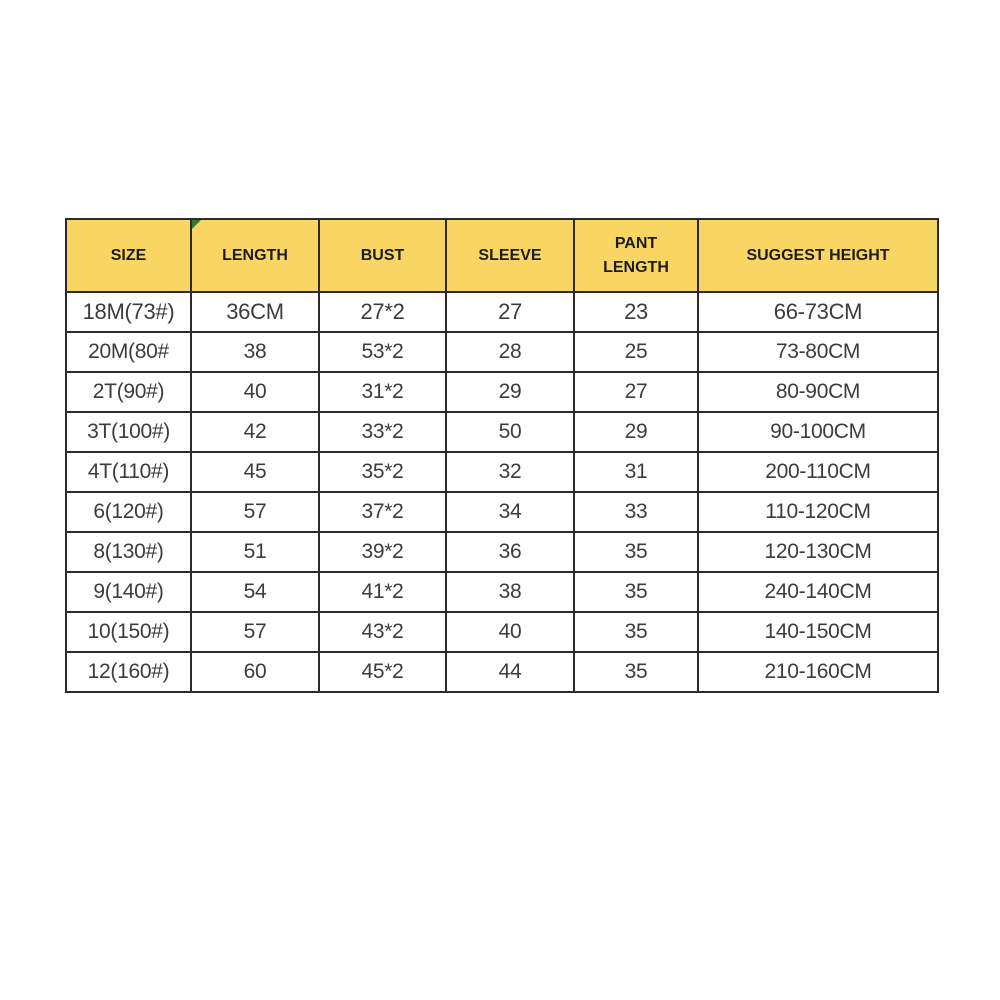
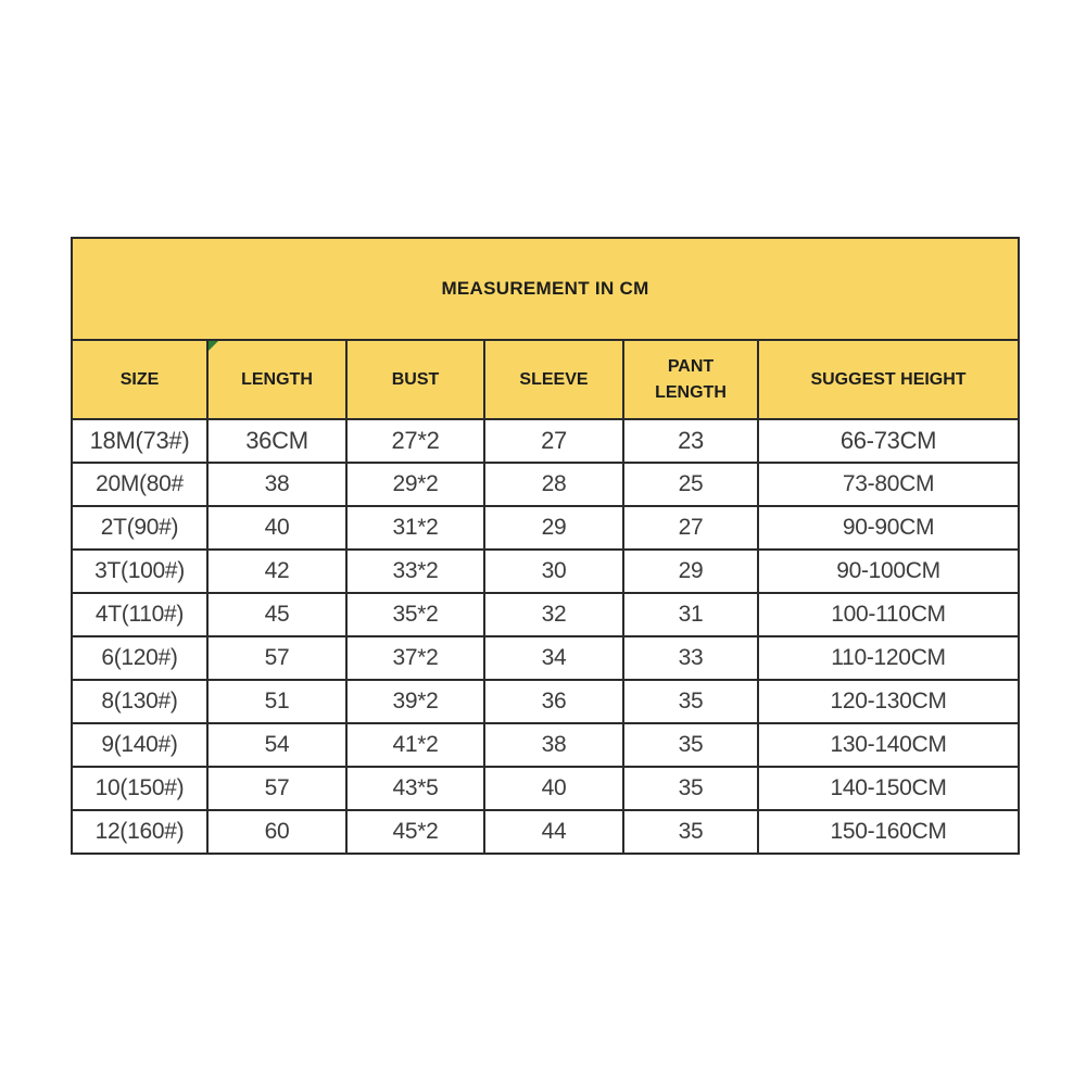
+ MEASUREMENT IN CM
  SIZE	LENGTH	BUST	SLEEVE	PANT LENGTH	SUGGEST HEIGHT
  18M(73#)	36CM	27*2	27	23	66-73CM
- 20M(80#	38	53*2	28	25	73-80CM
+ 20M(80#	38	29*2	28	25	73-80CM
- 2T(90#)	40	31*2	29	27	80-90CM
+ 2T(90#)	40	31*2	29	27	90-90CM
- 3T(100#)	42	33*2	50	29	90-100CM
+ 3T(100#)	42	33*2	30	29	90-100CM
- 4T(110#)	45	35*2	32	31	200-110CM
+ 4T(110#)	45	35*2	32	31	100-110CM
  6(120#)	57	37*2	34	33	110-120CM
  8(130#)	51	39*2	36	35	120-130CM
- 9(140#)	54	41*2	38	35	240-140CM
+ 9(140#)	54	41*2	38	35	130-140CM
- 10(150#)	57	43*2	40	35	140-150CM
+ 10(150#)	57	43*5	40	35	140-150CM
- 12(160#)	60	45*2	44	35	210-160CM
+ 12(160#)	60	45*2	44	35	150-160CM
